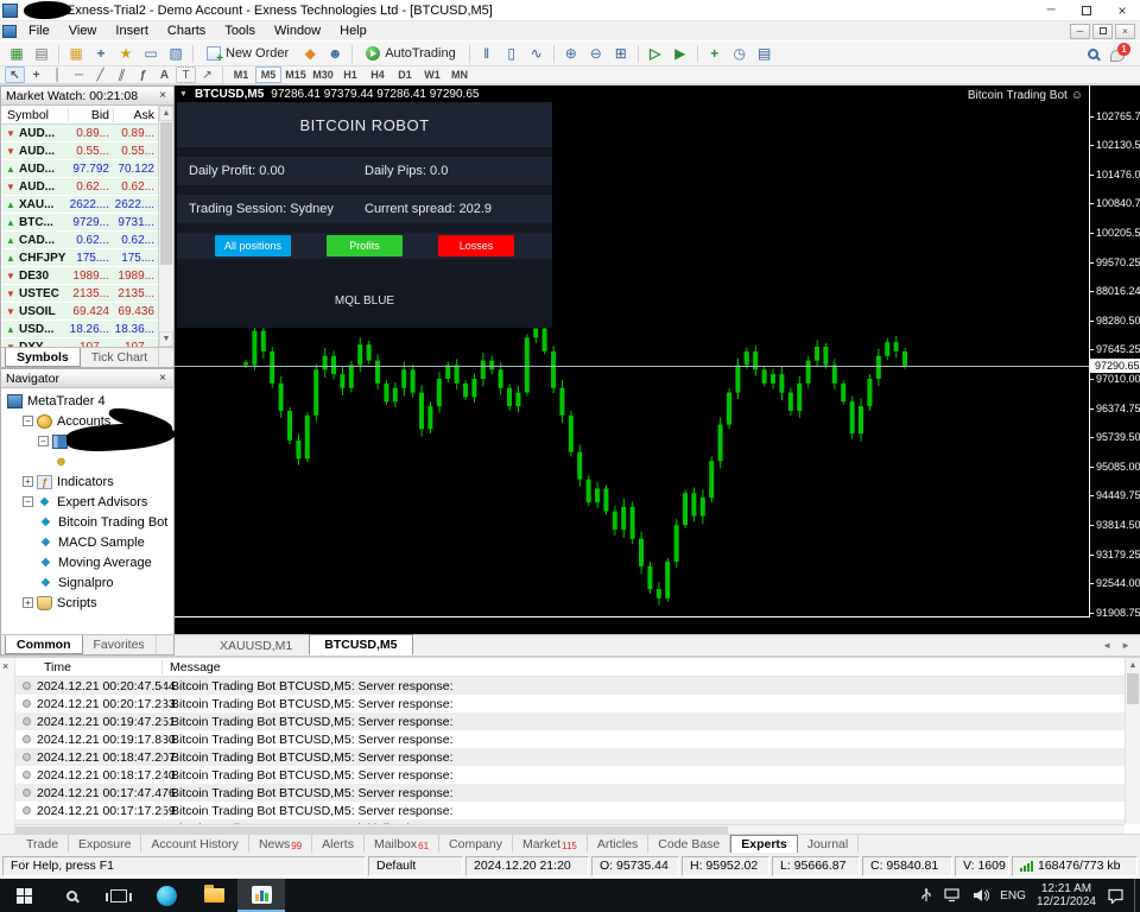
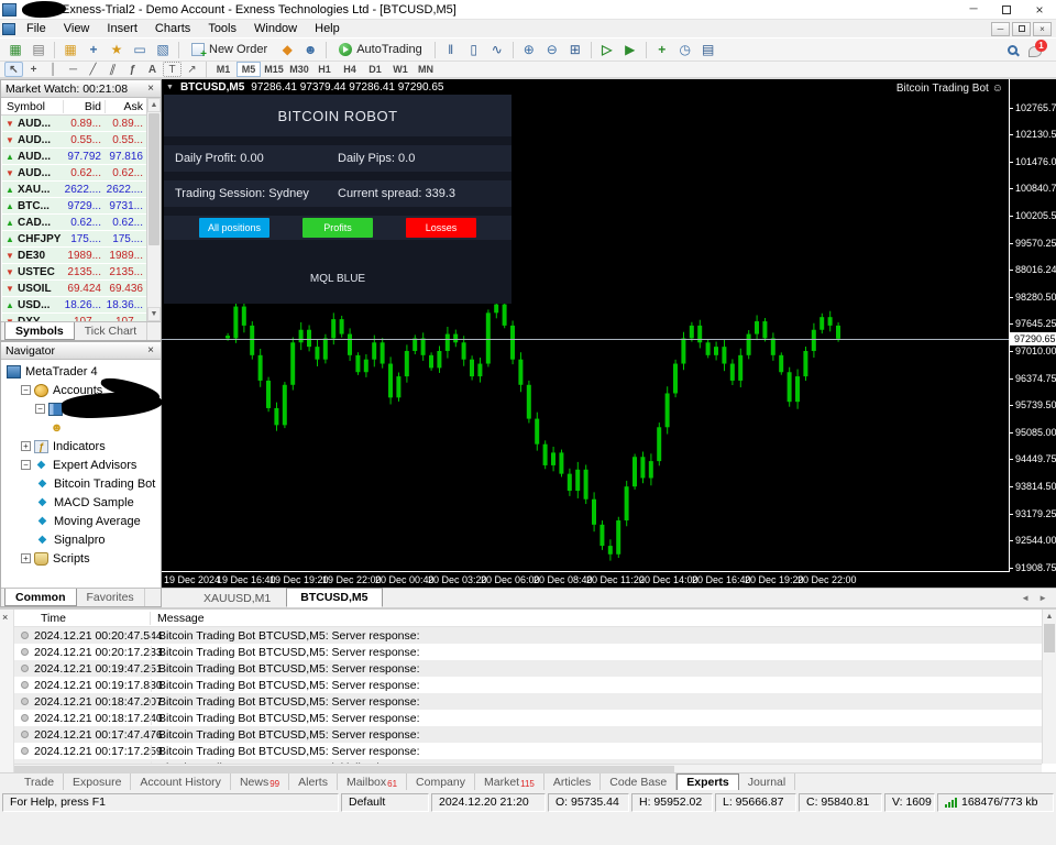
  xness-Trial2 - Demo Account - Exness Technologies Ltd - [BTCUSD,M5]
  ─
  ×
  File
  View
  Insert
  Charts
  Tools
  Window
  Help
  ─
  ×
  ▦
  ▤
  ▦
  +
  ★
  ▭
  ▧
  New Order
  ◆
  ☻
  AutoTrading
  ‖
  ▯
  ∿
  ⊕
  ⊖
  ⊞
  ▷
  ▶
  +
  ◷
  ▤
  1
  ↖
  +
  │
  ─
  ╱
  ƒ
  A
  T
  ↗
  M1
  M5
  M15
  M30
  H1
  H4
  D1
  W1
  MN
  Market Watch: 00:21:08
  ×
  Symbol
  Bid
  Ask
  ▼
  AUD...
  0.89...
  0.89...
  ▼
  AUD...
  0.55...
  0.55...
  ▲
  AUD...
  97.792
- 70.122
+ 97.816
  ▼
  AUD...
  0.62...
  0.62...
  ▲
  XAU...
  2622....
  2622....
  ▲
  BTC...
  9729...
  9731...
  ▲
  CAD...
  0.62...
  0.62...
  ▲
  CHFJPY
  175....
  175....
  ▼
  DE30
  1989...
  1989...
  ▼
  USTEC
  2135...
  2135...
  ▼
  USOIL
  69.424
  69.436
  ▲
  USD...
  18.26...
  18.36...
  Symbols
  Tick Chart
  Navigator
  ×
  MetaTrader 4
  −
  Accounts
  −
  ☻
  +
  ƒ
  Indicators
  −
  ◆
  Expert Advisors
  ◆
  Bitcoin Trading Bot
  ◆
  MACD Sample
  ◆
  Moving Average
  ◆
  Signalpro
  +
  Scripts
  Common
  Favorites
  BTCUSD,M5
  97286.41 97379.44 97286.41 97290.65
  Bitcoin Trading Bot
  ☺
  BITCOIN ROBOT
  Daily Profit: 0.00
  Daily Pips: 0.0
  Trading Session: Sydney
- Current spread: 202.9
+ Current spread: 339.3
  All positions
  Profits
  Losses
  MQL BLUE
  102765.7
  102130.5
  101476.0
  100840.7
  100205.5
  99570.25
  88016.24
  98280.50
  97645.25
  97010.00
  96374.75
  95739.50
  95085.00
  94449.75
  93814.50
  93179.25
  92544.00
  91908.75
  97290.65
+ 19 Dec 2024
+ 19 Dec 16:40
+ 19 Dec 19:20
+ 19 Dec 22:00
+ 20 Dec 00:40
+ 20 Dec 03:20
+ 20 Dec 06:00
+ 20 Dec 08:40
+ 20 Dec 11:20
+ 20 Dec 14:00
+ 20 Dec 16:40
+ 20 Dec 19:20
+ 20 Dec 22:00
  XAUUSD,M1
  BTCUSD,M5
  ◄
  ►
  ×
  Time
  Message
  2024.12.21 00:20:47.5
  Bitcoin Trading Bot BTCUSD,M5: Server response:
  2024.12.21 00:20:17.2
  Bitcoin Trading Bot BTCUSD,M5: Server response:
  2024.12.21 00:19:47.2
  Bitcoin Trading Bot BTCUSD,M5: Server response:
  2024.12.21 00:19:17.8
  Bitcoin Trading Bot BTCUSD,M5: Server response:
  2024.12.21 00:18:47.2
  Bitcoin Trading Bot BTCUSD,M5: Server response:
  2024.12.21 00:18:17.2
  Bitcoin Trading Bot BTCUSD,M5: Server response:
  2024.12.21 00:17:47.4
  Bitcoin Trading Bot BTCUSD,M5: Server response:
  2024.12.21 00:17:17.2
  Bitcoin Trading Bot BTCUSD,M5: Server response:
  Trade
  Exposure
  Account History
  News
  99
  Alerts
  Mailbox
  61
  Company
  Market
  115
  Articles
  Code Base
  Experts
  Journal
  For Help, press F1
  Default
  2024.12.20 21:20
  O: 95735.44
  H: 95952.02
  L: 95666.87
  C: 95840.81
  V: 1609
  168476/773 kb
- ENG
- 12:21 AM
- 12/21/2024
